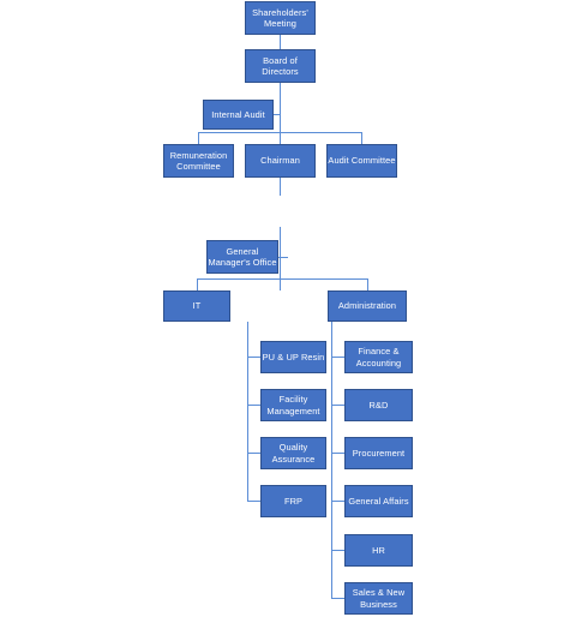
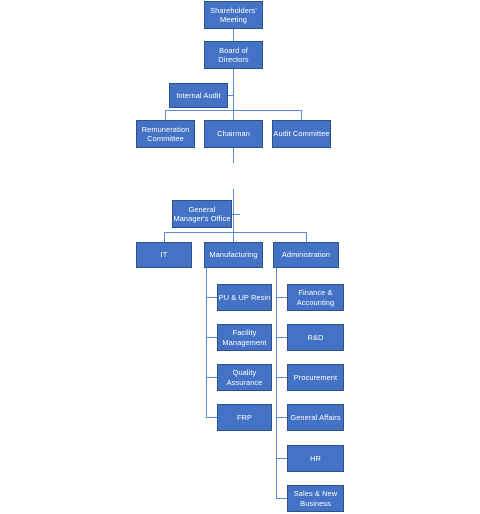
  Shareholders'
  Meeting
  Board of
  Directors
  Internal Audit
  Remuneration
  Committee
  Chairman
  Audit Committee
  General
  Manager's Office
  IT
+ Manufacturing
  Administration
  PU & UP Resin
  Facility
  Management
  Quality
  Assurance
  FRP
  Finance &
  Accounting
  R&D
  Procurement
  General Affairs
  HR
  Sales & New
  Business
